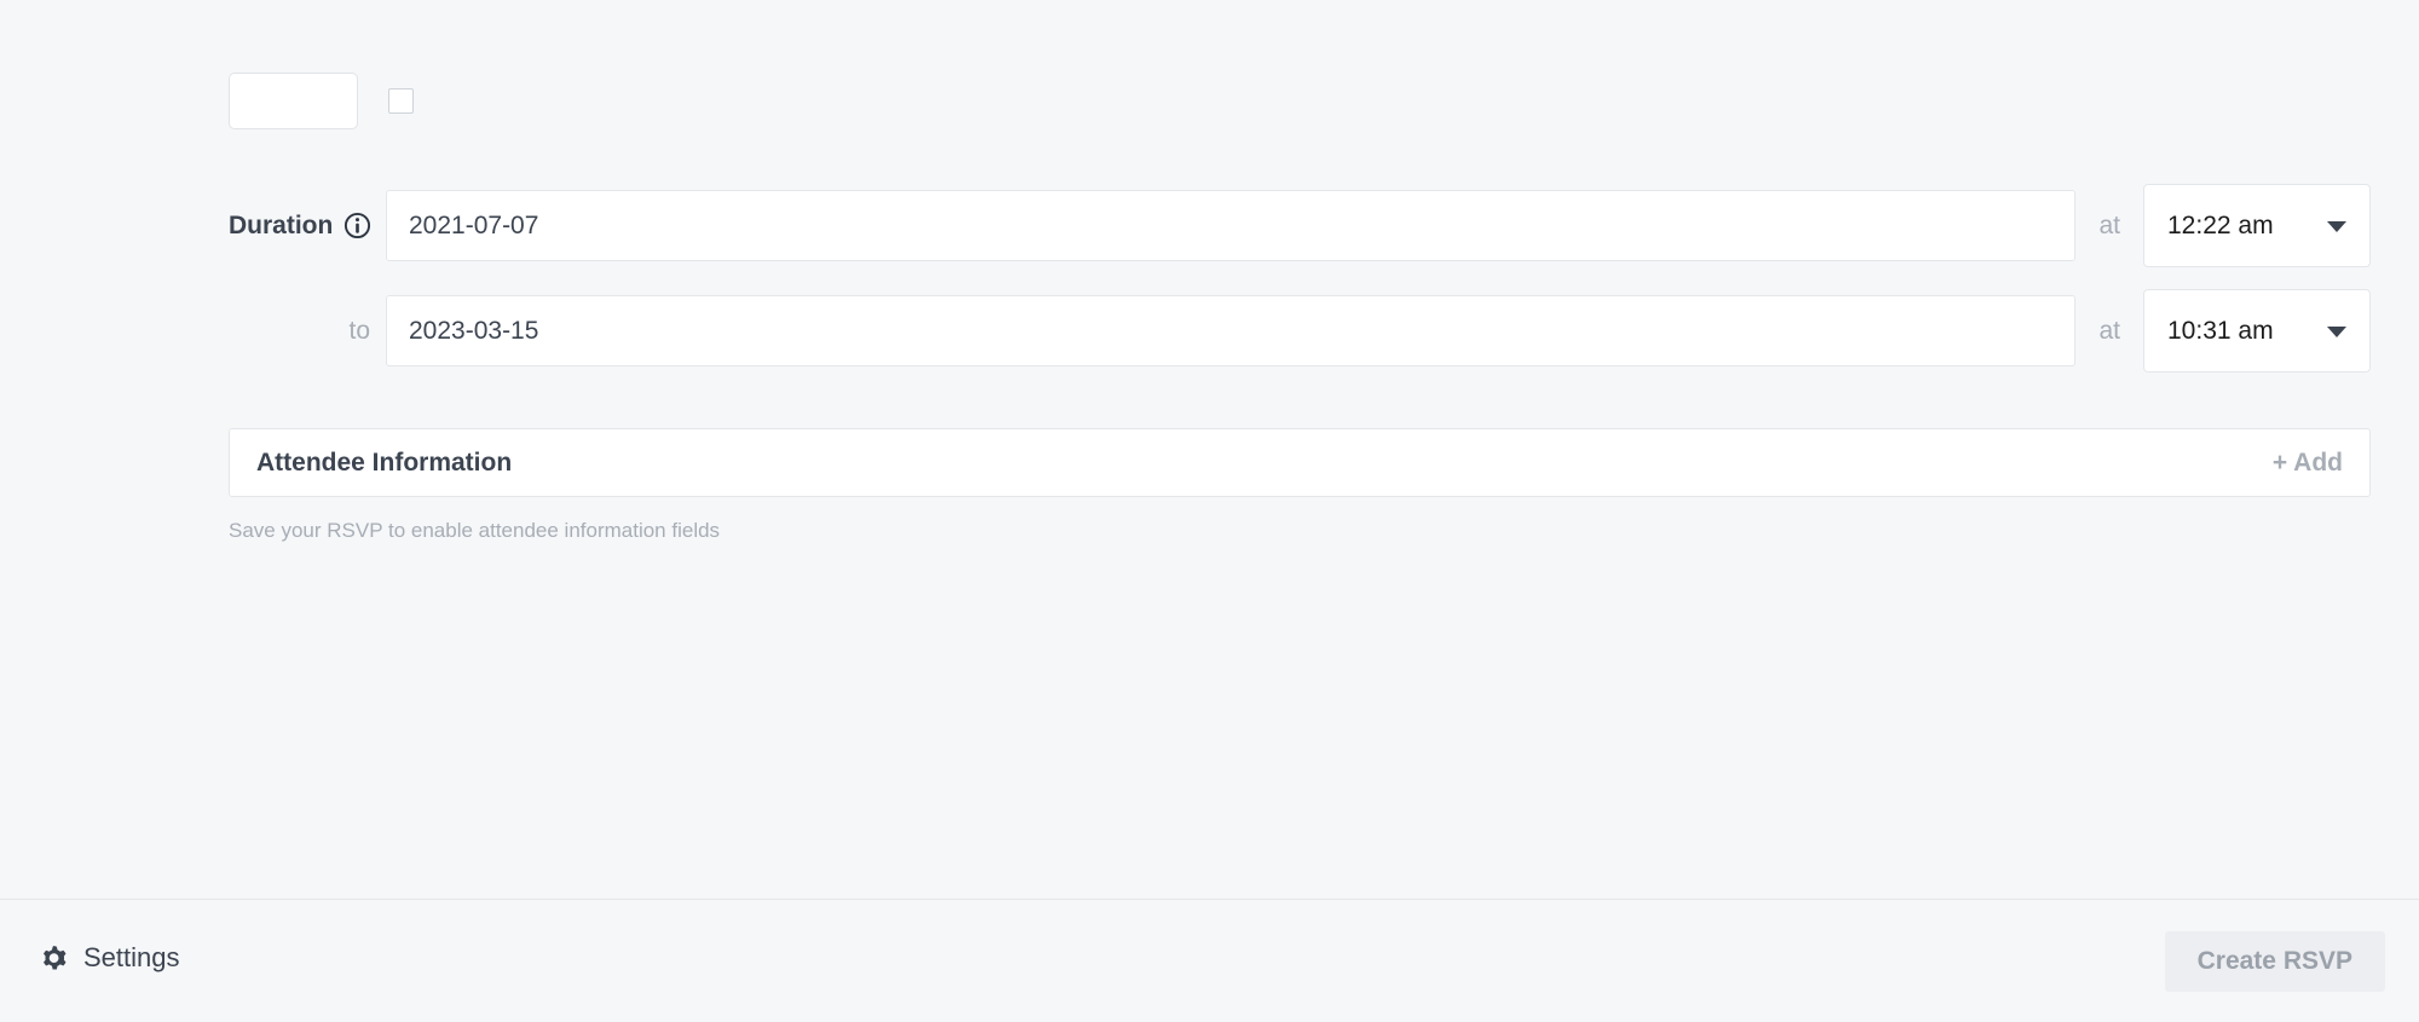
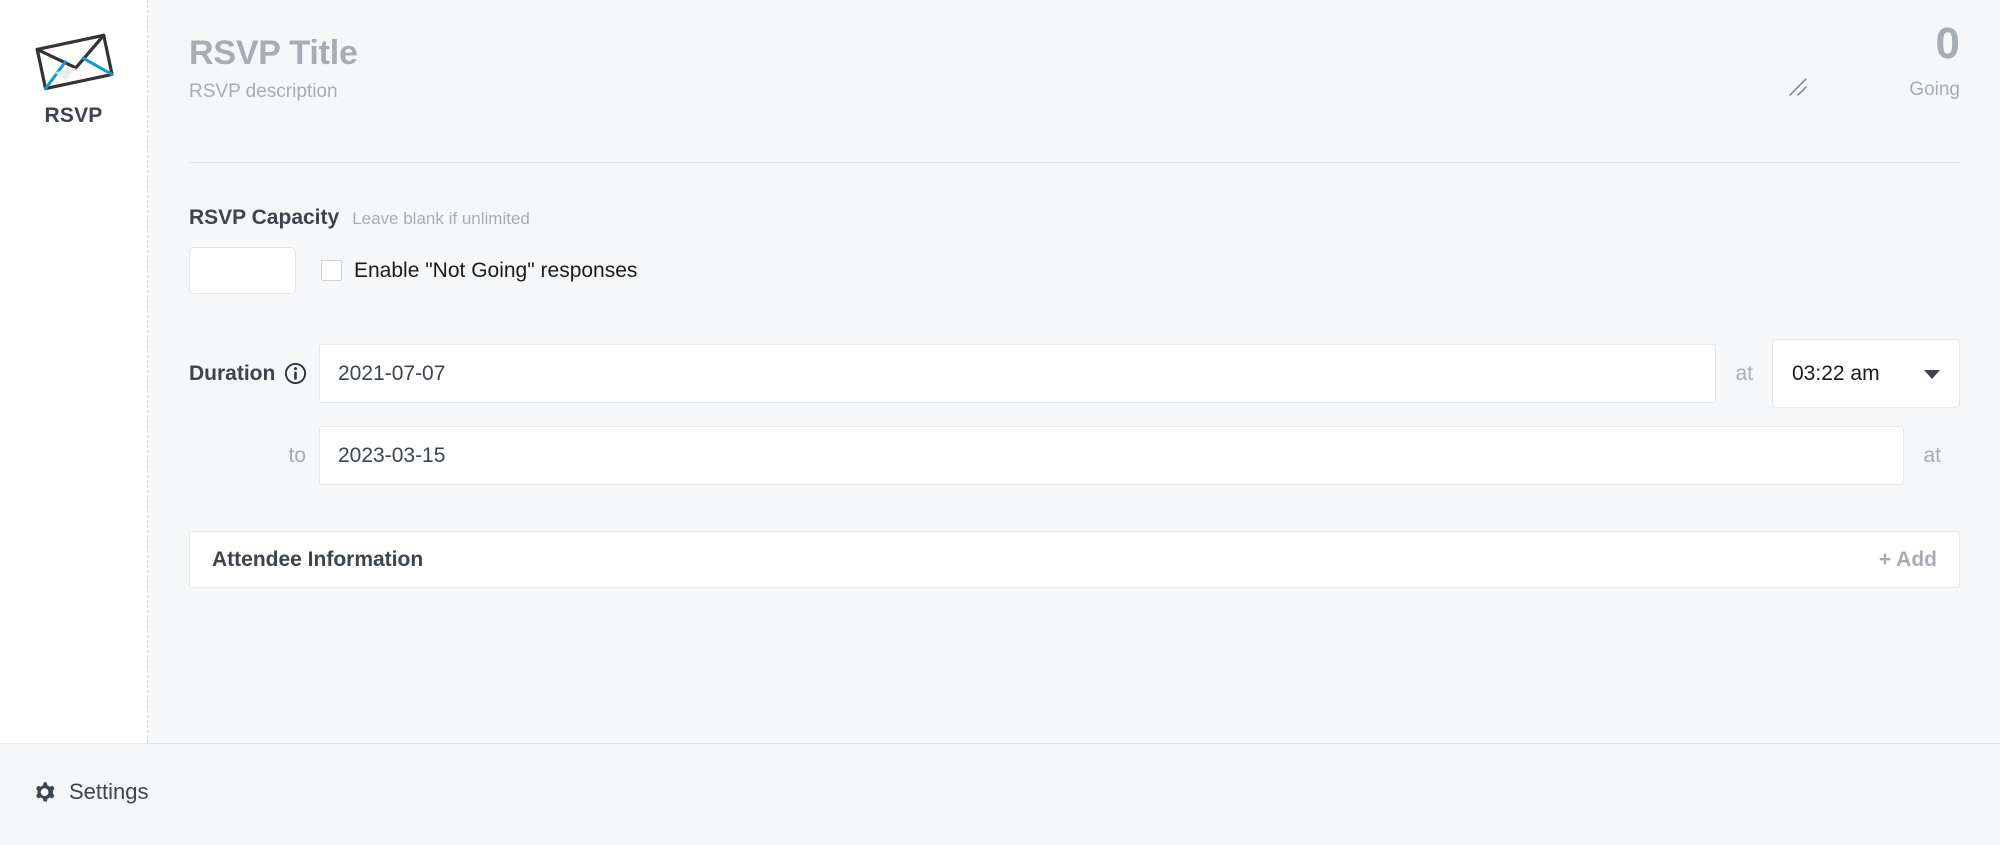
+ RSVP
+ RSVP Title
+ RSVP description
+ 0
+ Going
+ RSVP Capacity
+ Leave blank if unlimited
+ Enable "Not Going" responses
  Duration
  2021-07-07
  at
- 12:22 am
+ 03:22 am
  to
  2023-03-15
  at
- 10:31 am
  Attendee Information
  + Add
- Save your RSVP to enable attendee information fields
  Settings
- Create RSVP
